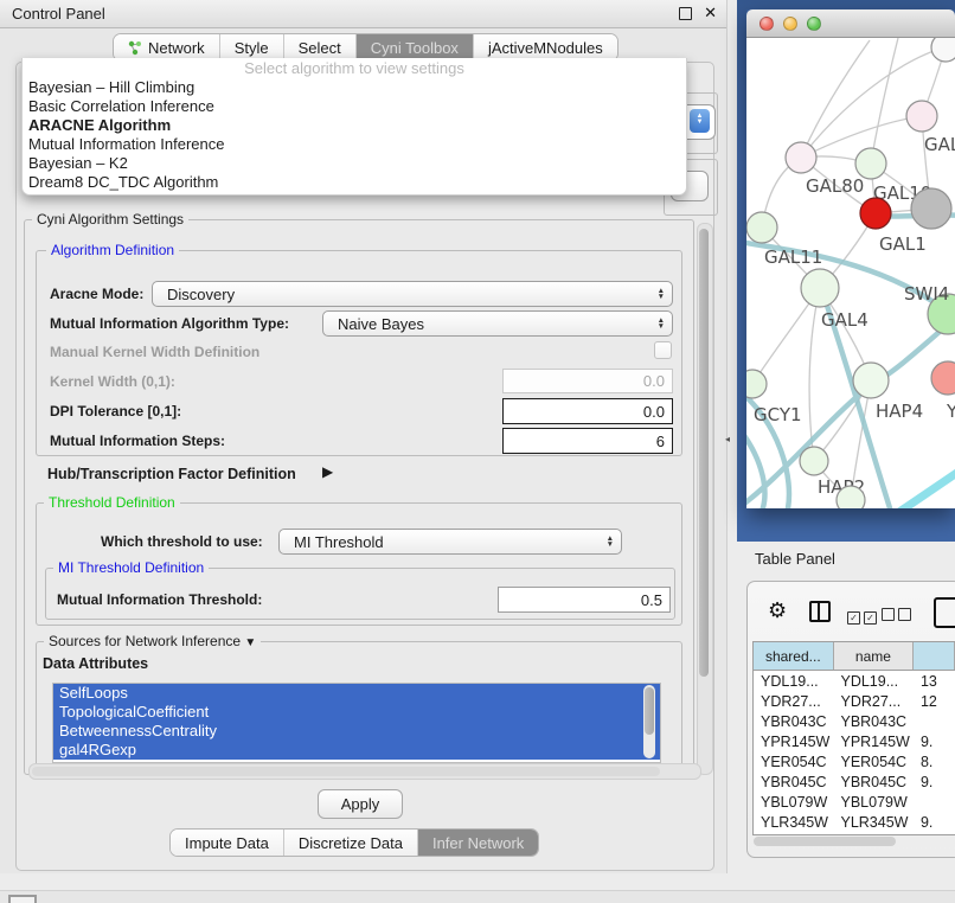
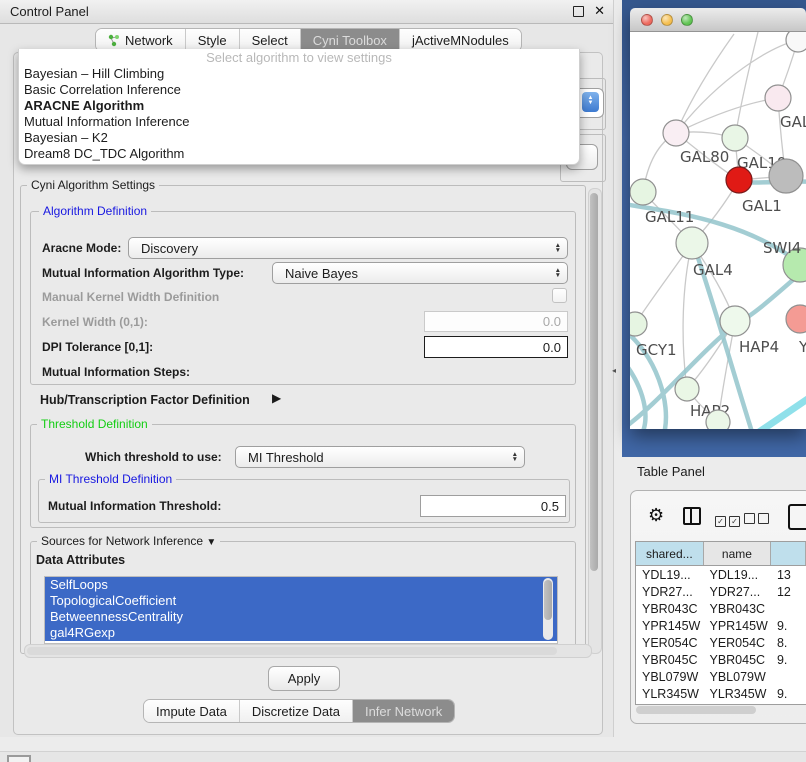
  Control Panel
  ✕
  Network
  Style
  Select
  Cyni Toolbox
  jActiveMNodules
  Cyni Algorithm Settings
  Algorithm Definition
  Aracne Mode:
  Discovery
  Mutual Information Algorithm Type:
  Naive Bayes
  Manual Kernel Width Definition
  Kernel Width (0,1):
  0.0
  DPI Tolerance [0,1]:
  0.0
  Mutual Information Steps:
- 6
  Hub/Transcription Factor Definition
  ▶
  Threshold Definition
  Which threshold to use:
  MI Threshold
  MI Threshold Definition
  Mutual Information Threshold:
  0.5
  Sources for Network Inference ▼
  Data Attributes
  SelfLoops
  TopologicalCoefficient
  BetweennessCentrality
  gal4RGexp
  Apply
  Impute Data
  Discretize Data
  Infer Network
  Select algorithm to view settings
  Bayesian – Hill Climbing
  Basic Correlation Inference
  ARACNE Algorithm
  Mutual Information Inference
  Bayesian – K2
  Dream8 DC_TDC Algorithm
  ◂
  GAL80
  GAL1
  GAL1
  GAL11
  GAL4
  SWI4
  GCY1
  HAP4
  Y
  HA2
  Table Panel
  ⚙
  ✓ ✓
  shared...
  name
  YDL19...
  YDL19...
  13
  YDR27...
  YDR27...
  12
  YBR043C
  YBR043C
  YPR145W
  YPR145W
  9.
  YER054C
  YER054C
  8.
  YBR045C
  YBR045C
  9.
  YBL079W
  YBL079W
  YLR345W
  YLR345W
  9.
